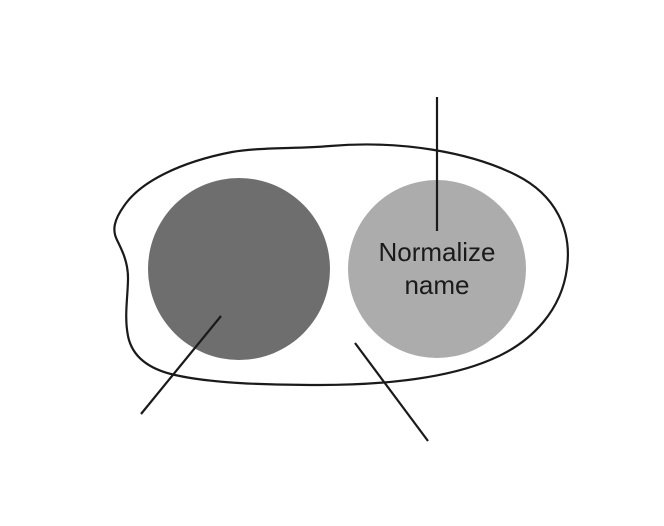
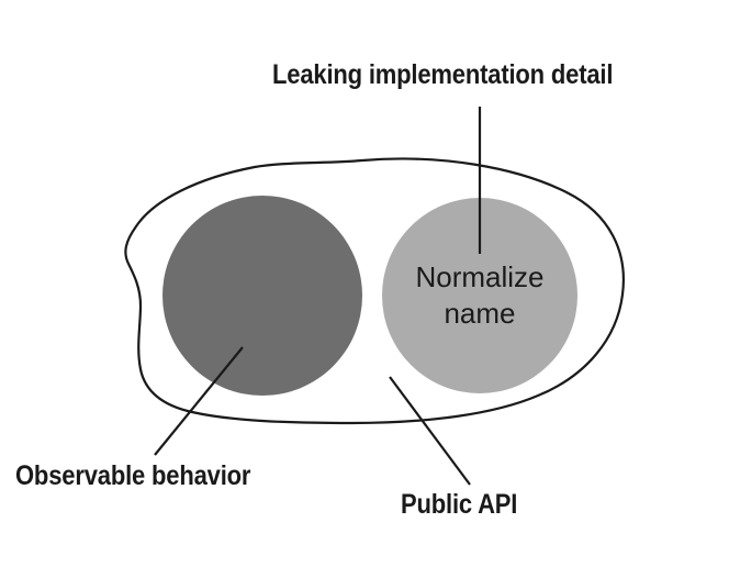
+ Leaking implementation detail
+ Observable behavior
+ Public API
  Normalize
  name
